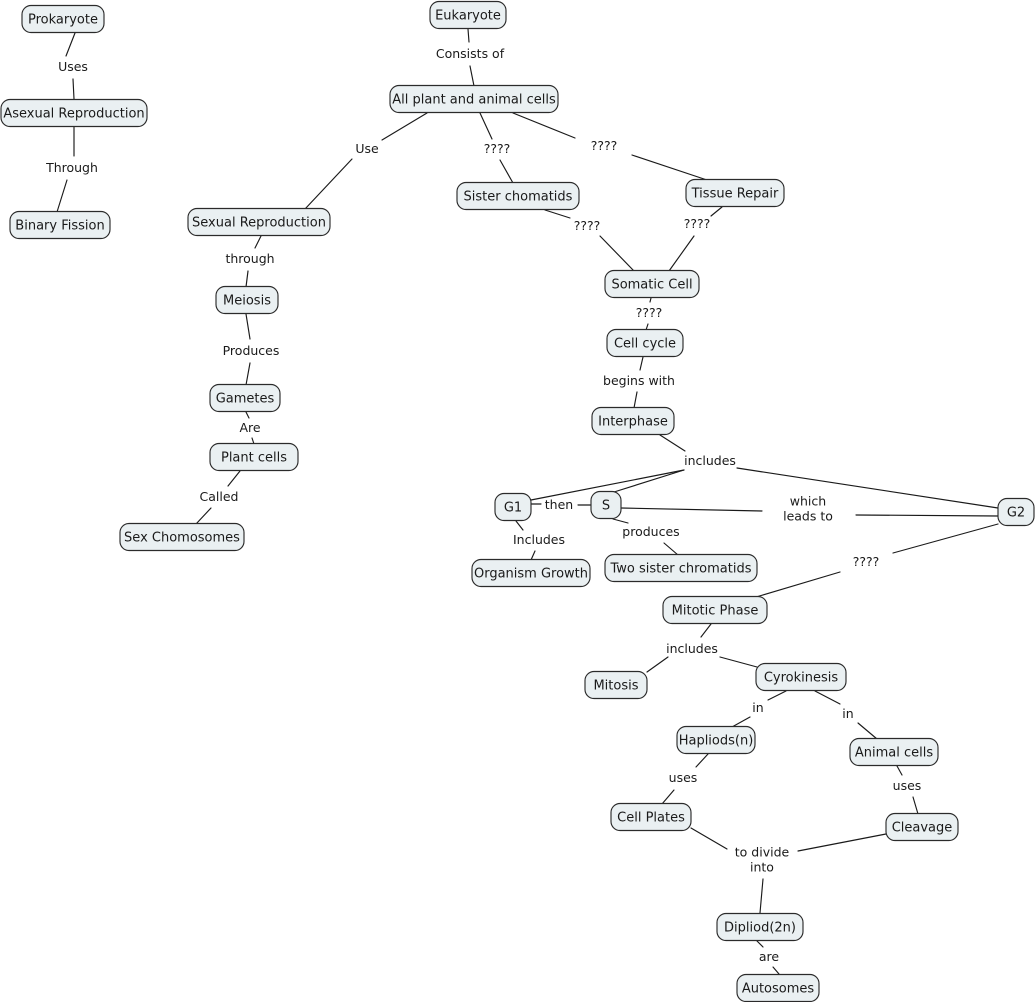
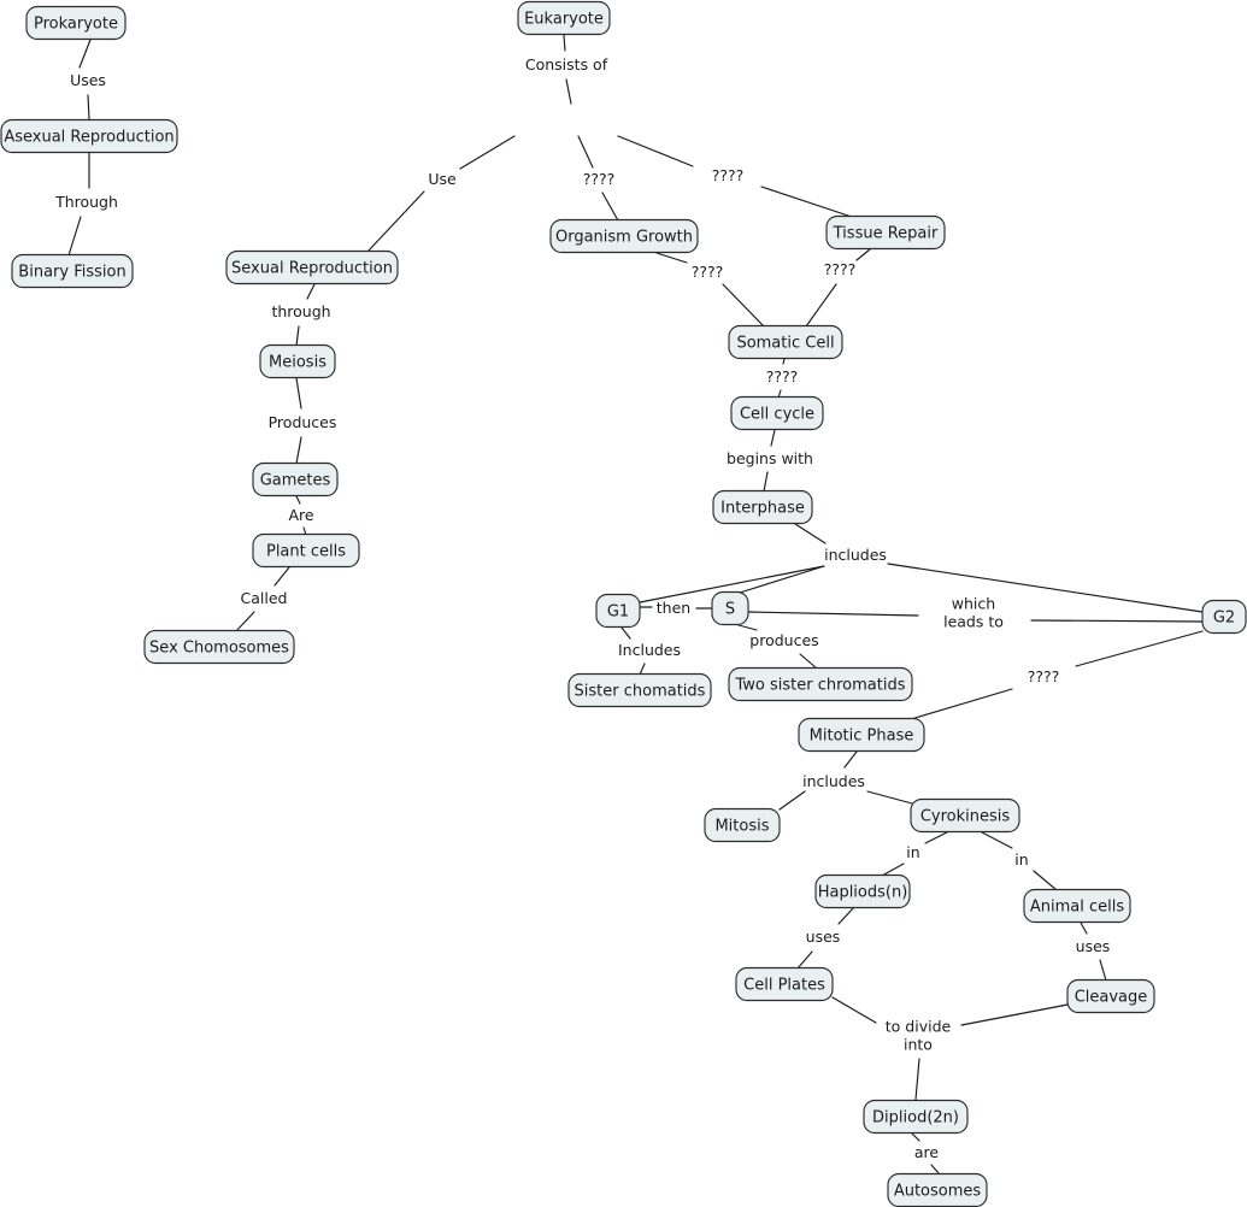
  Uses
  Through
  Consists of
  Use
  ????
  ????
  ????
  ????
  through
  Produces
  ????
  Are
  begins with
  Called
  includes
  then
  which leads to
  Includes
  produces
  ????
  includes
  in
  in
  uses
  uses
  to divide into
  are
  Prokaryote
  Asexual Reproduction
  Binary Fission
  Eukaryote
- All plant and animal cells
  Sexual Reproduction
- Sister chomatids
+ Organism Growth
  Tissue Repair
  Meiosis
  Somatic Cell
  Cell cycle
  Gametes
  Interphase
  Plant cells
  G1
  S
  G2
  Sex Chomosomes
- Organism Growth
+ Sister chomatids
  Two sister chromatids
  Mitotic Phase
  Mitosis
  Cyrokinesis
  Hapliods(n)
  Animal cells
  Cell Plates
  Cleavage
  Dipliod(2n)
  Autosomes
